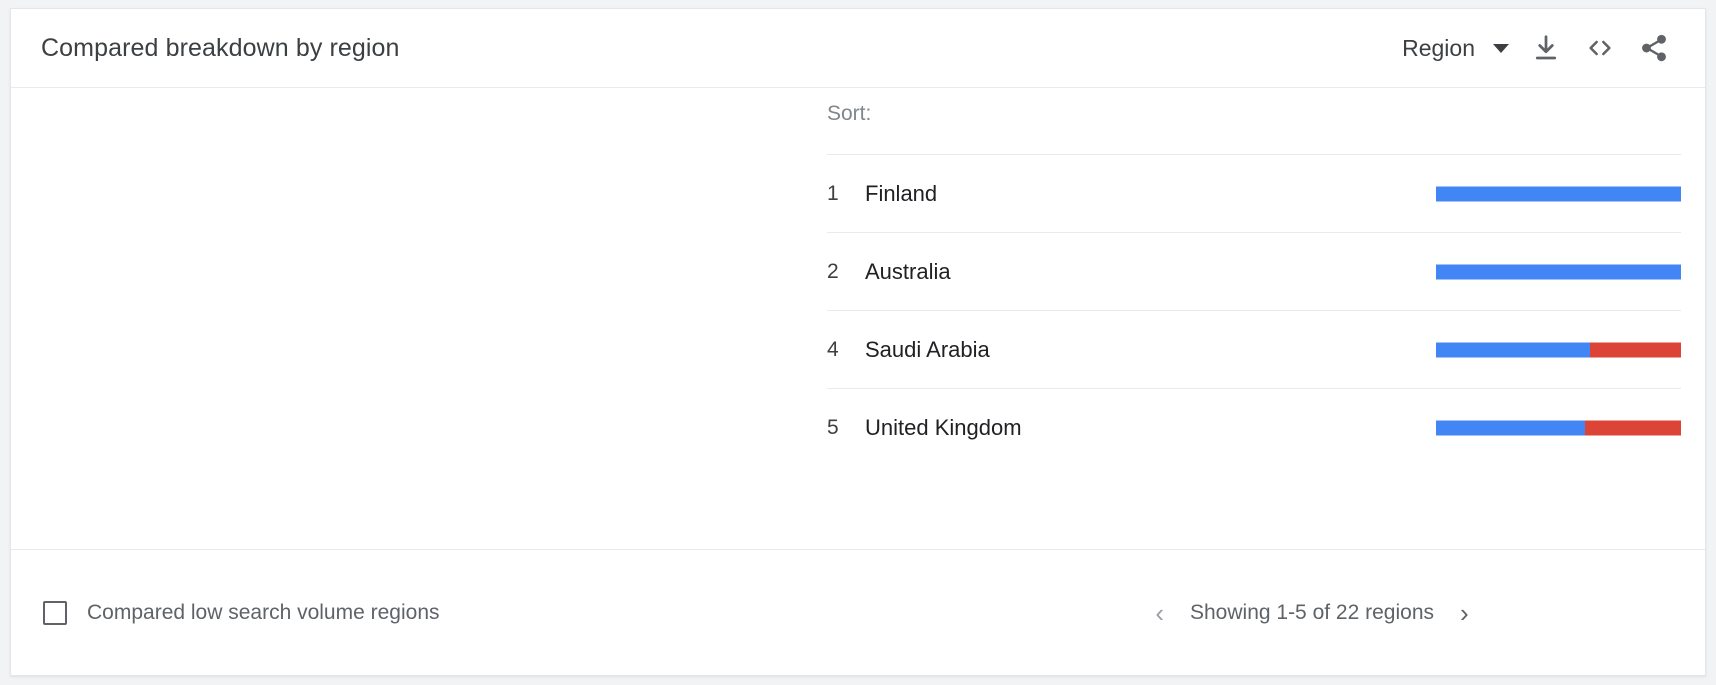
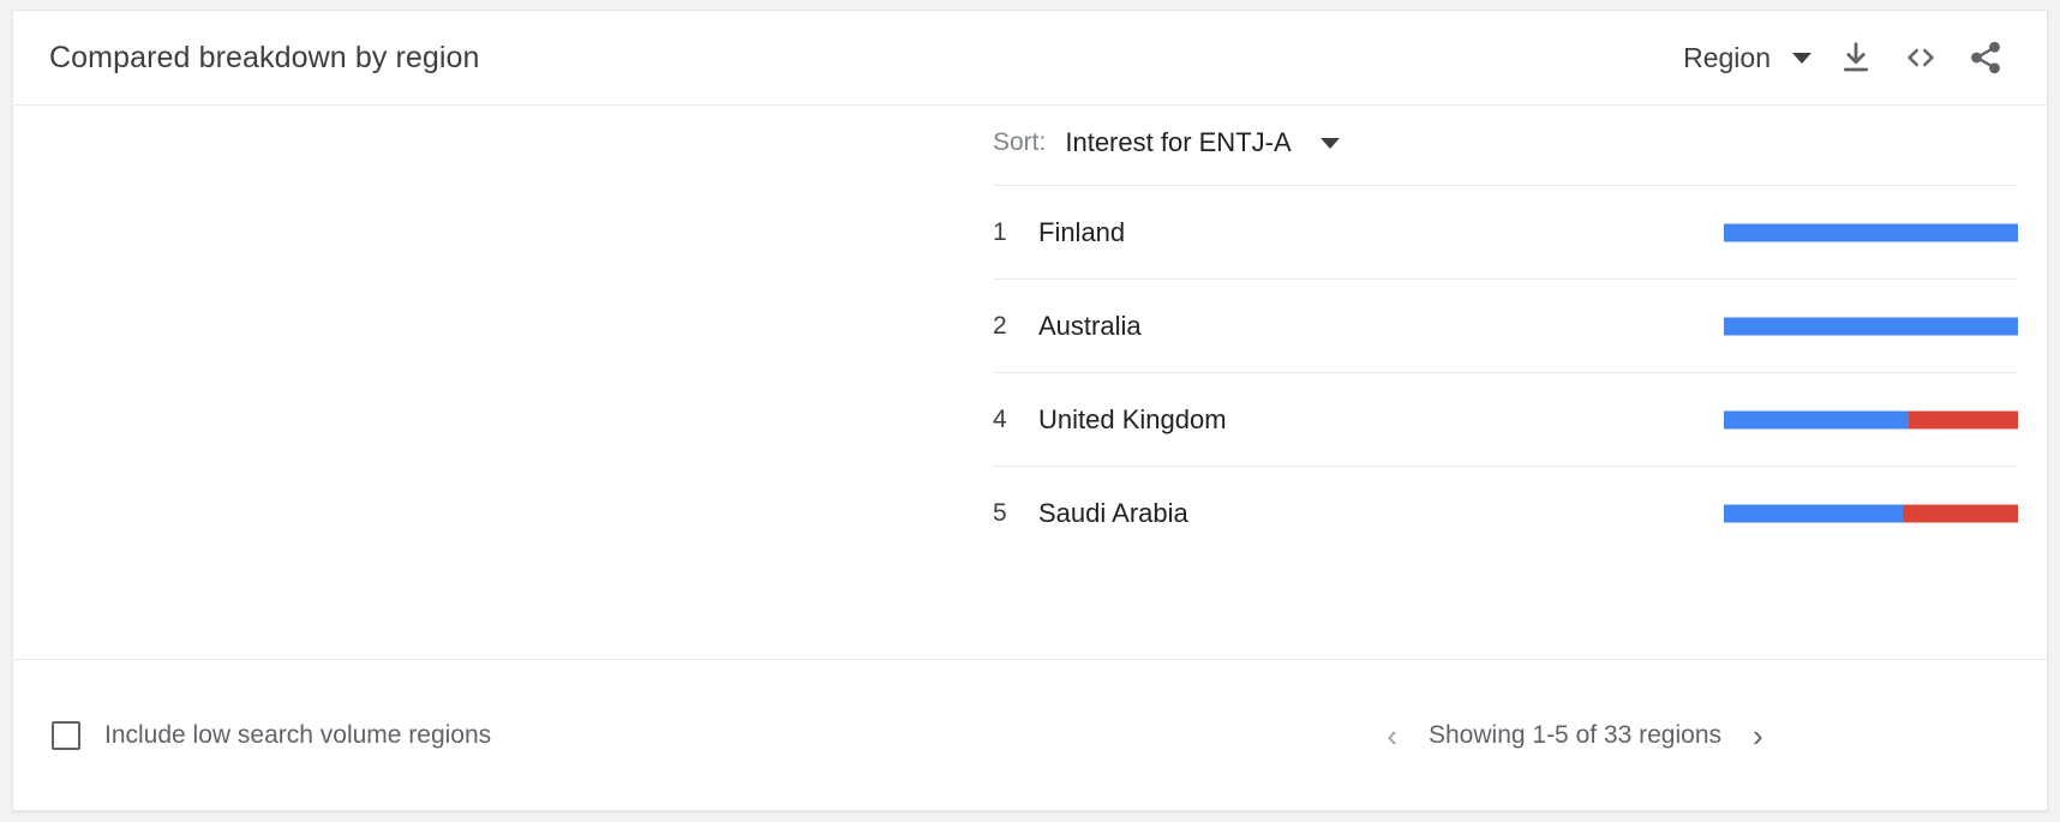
  Compared breakdown by region
  Region
  Sort:
+ Interest for ENTJ-A
  1
  Finland
  2
  Australia
  4
- Saudi Arabia
+ United Kingdom
  5
- United Kingdom
+ Saudi Arabia
- Compared low search volume regions
+ Include low search volume regions
  ‹
- Showing 1-5 of 22 regions
+ Showing 1-5 of 33 regions
  ›
